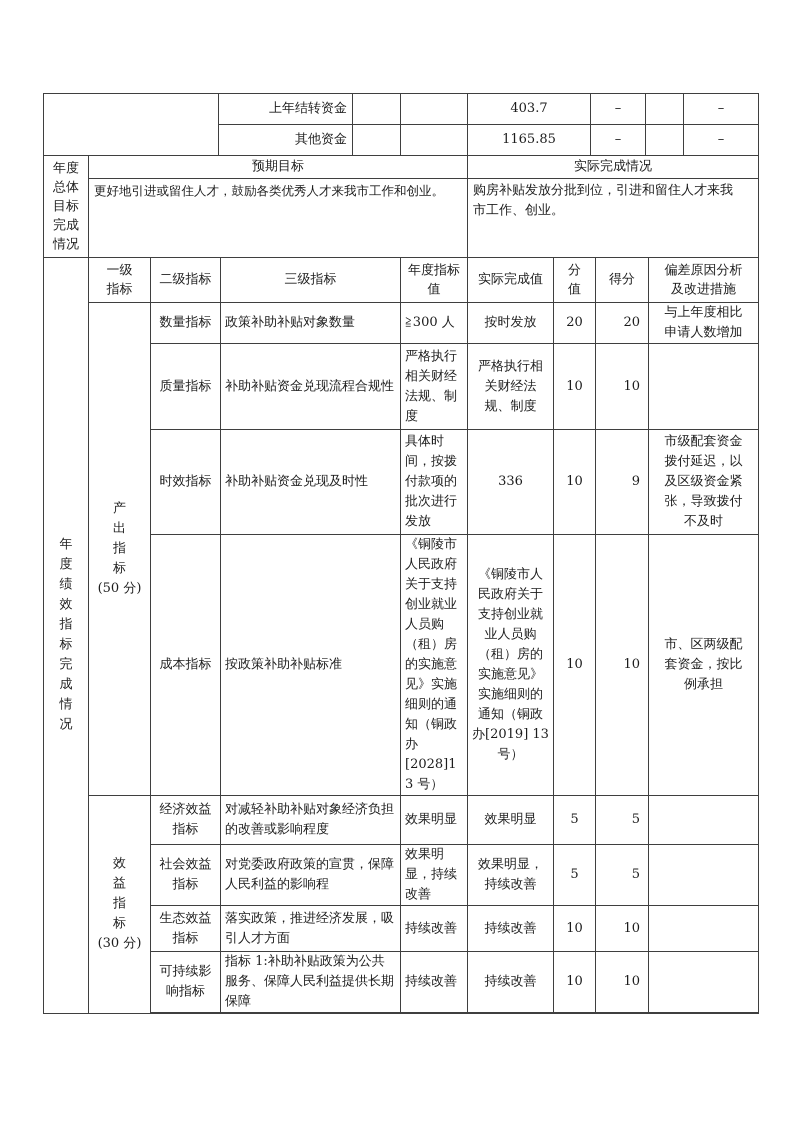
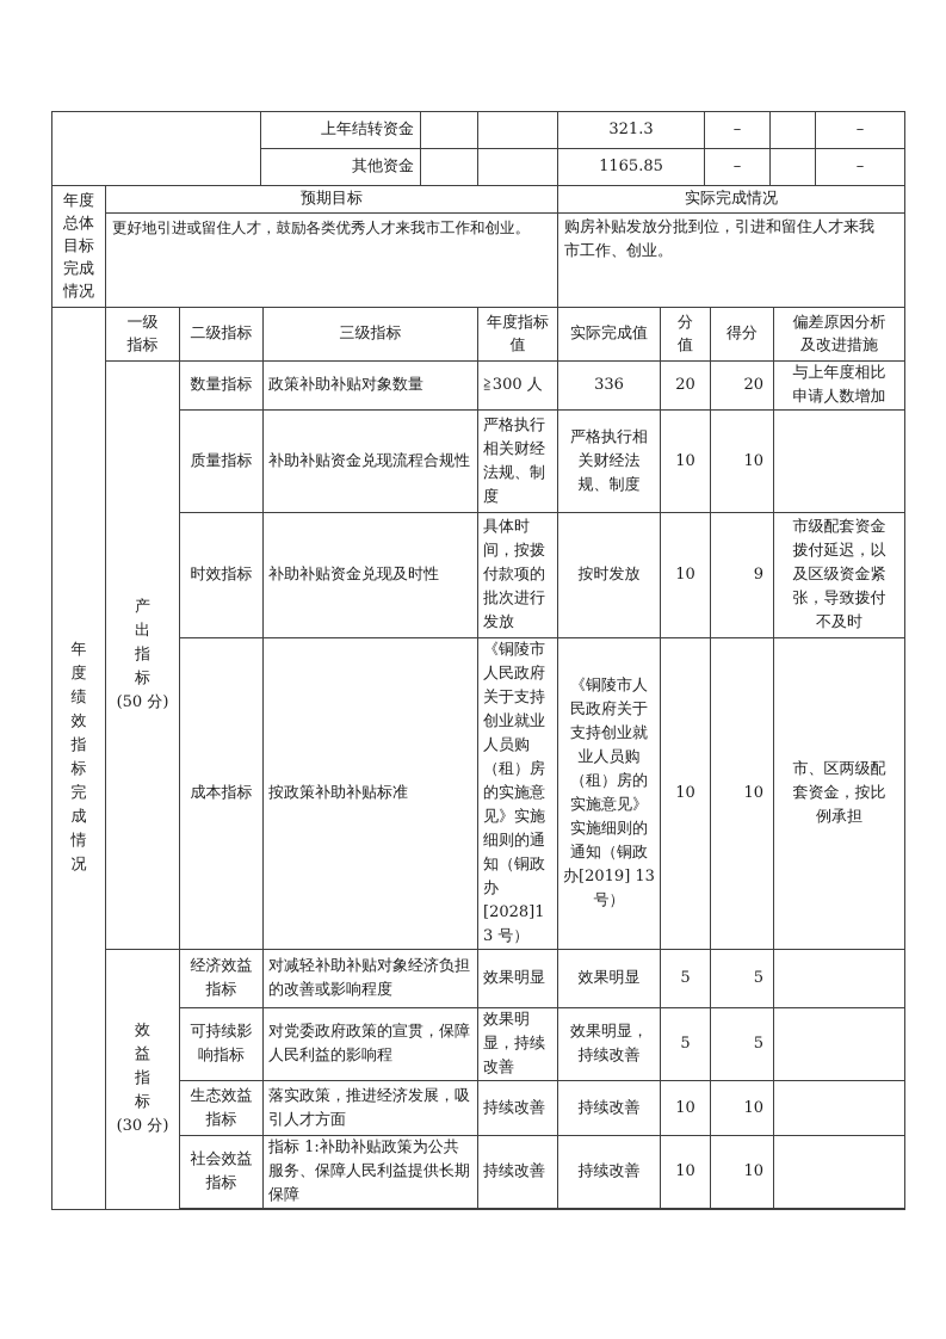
- 	上年结转资金			403.7	–		–
+ 	上年结转资金			321.3	–		–
  其他资金			1165.85	–		–
  年度 总体 目标 完成 情况	预期目标	实际完成情况
  更好地引进或留住人才，鼓励各类优秀人才来我市工作和创业。	购房补贴发放分批到位，引进和留住人才来我市工作、创业。
  年 度 绩 效 指 标 完 成 情 况	一级 指标	二级指标	三级指标	年度指标值	实际完成值	分 值	得分	偏差原因分析 及改进措施
- 产 出 指 标 (50 分)	数量指标	政策补助补贴对象数量	≧300 人	按时发放	20	20	与上年度相比申请人数增加
+ 产 出 指 标 (50 分)	数量指标	政策补助补贴对象数量	≧300 人	336	20	20	与上年度相比申请人数增加
  质量指标	补助补贴资金兑现流程合规性	严格执行相关财经法规、制度	严格执行相关财经法规、制度	10	10
- 时效指标	补助补贴资金兑现及时性	具体时间，按拨付款项的批次进行发放	336	10	9	市级配套资金拨付延迟，以及区级资金紧张，导致拨付不及时
+ 时效指标	补助补贴资金兑现及时性	具体时间，按拨付款项的批次进行发放	按时发放	10	9	市级配套资金拨付延迟，以及区级资金紧张，导致拨付不及时
  成本指标	按政策补助补贴标准	《铜陵市人民政府关于支持创业就业人员购（租）房的实施意见》实施细则的通知（铜政办[2028]13 号）	《铜陵市人民政府关于支持创业就业人员购（租）房的实施意见》实施细则的通知（铜政办[2019] 13号）	10	10	市、区两级配套资金，按比例承担
  效 益 指 标 (30 分)	经济效益指标	对减轻补助补贴对象经济负担的改善或影响程度	效果明显	效果明显	5	5
- 社会效益指标	对党委政府政策的宣贯，保障人民利益的影响程	效果明显，持续改善	效果明显，持续改善	5	5
+ 可持续影响指标	对党委政府政策的宣贯，保障人民利益的影响程	效果明显，持续改善	效果明显，持续改善	5	5
  生态效益指标	落实政策，推进经济发展，吸引人才方面	持续改善	持续改善	10	10
- 可持续影响指标	指标 1:补助补贴政策为公共服务、保障人民利益提供长期保障	持续改善	持续改善	10	10
+ 社会效益指标	指标 1:补助补贴政策为公共服务、保障人民利益提供长期保障	持续改善	持续改善	10	10
